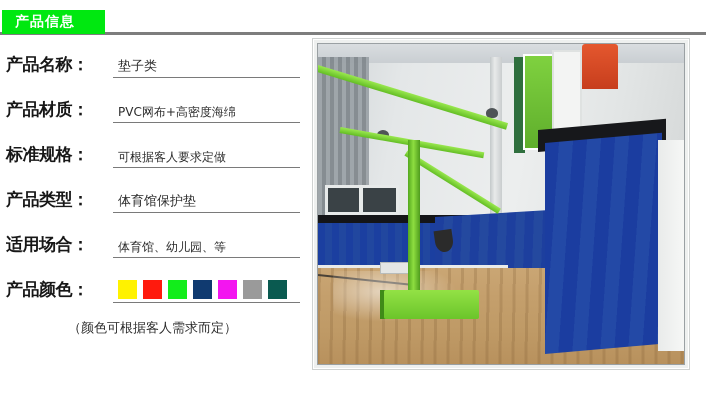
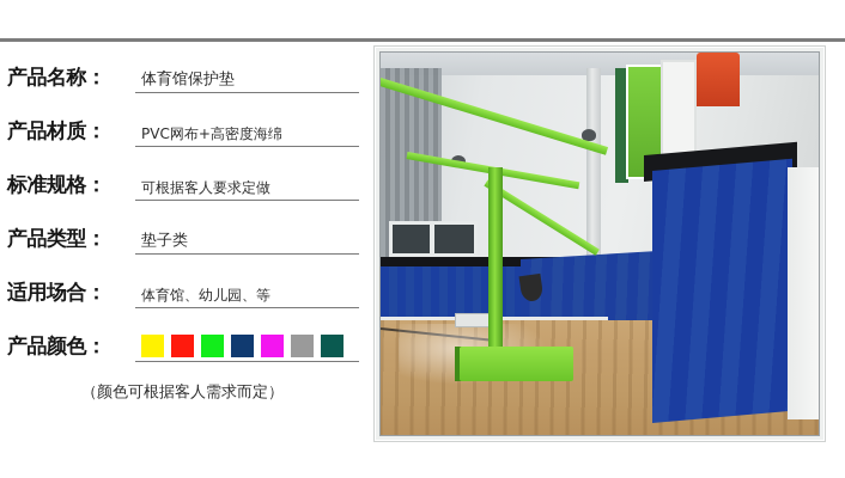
- 产品信息
  产品名称：
- 垫子类
+ 体育馆保护垫
  产品材质：
  PVC网布+高密度海绵
  标准规格：
  可根据客人要求定做
  产品类型：
- 体育馆保护垫
+ 垫子类
  适用场合：
  体育馆、幼儿园、等
  产品颜色：
  （颜色可根据客人需求而定）
